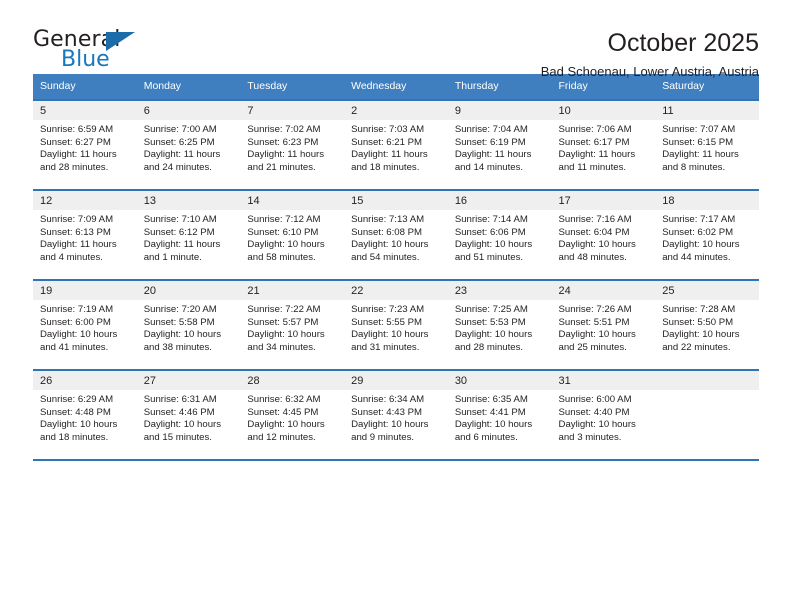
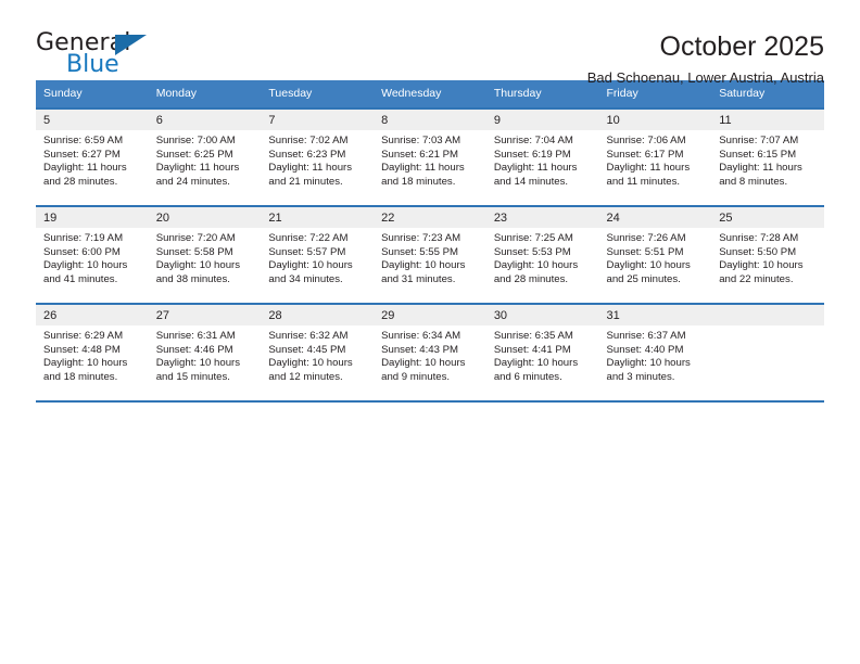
  General
  Blue
  October 2025
  Bad Schoenau, Lower Austria, Austria
  Sunday	Monday	Tuesday	Wednesday	Thursday	Friday	Saturday
- 5 Sunrise: 6:59 AM Sunset: 6:27 PM Daylight: 11 hours and 28 minutes.	6 Sunrise: 7:00 AM Sunset: 6:25 PM Daylight: 11 hours and 24 minutes.	7 Sunrise: 7:02 AM Sunset: 6:23 PM Daylight: 11 hours and 21 minutes.	2 Sunrise: 7:03 AM Sunset: 6:21 PM Daylight: 11 hours and 18 minutes.	9 Sunrise: 7:04 AM Sunset: 6:19 PM Daylight: 11 hours and 14 minutes.	10 Sunrise: 7:06 AM Sunset: 6:17 PM Daylight: 11 hours and 11 minutes.	11 Sunrise: 7:07 AM Sunset: 6:15 PM Daylight: 11 hours and 8 minutes.
+ 5 Sunrise: 6:59 AM Sunset: 6:27 PM Daylight: 11 hours and 28 minutes.	6 Sunrise: 7:00 AM Sunset: 6:25 PM Daylight: 11 hours and 24 minutes.	7 Sunrise: 7:02 AM Sunset: 6:23 PM Daylight: 11 hours and 21 minutes.	8 Sunrise: 7:03 AM Sunset: 6:21 PM Daylight: 11 hours and 18 minutes.	9 Sunrise: 7:04 AM Sunset: 6:19 PM Daylight: 11 hours and 14 minutes.	10 Sunrise: 7:06 AM Sunset: 6:17 PM Daylight: 11 hours and 11 minutes.	11 Sunrise: 7:07 AM Sunset: 6:15 PM Daylight: 11 hours and 8 minutes.
- 12 Sunrise: 7:09 AM Sunset: 6:13 PM Daylight: 11 hours and 4 minutes.	13 Sunrise: 7:10 AM Sunset: 6:12 PM Daylight: 11 hours and 1 minute.	14 Sunrise: 7:12 AM Sunset: 6:10 PM Daylight: 10 hours and 58 minutes.	15 Sunrise: 7:13 AM Sunset: 6:08 PM Daylight: 10 hours and 54 minutes.	16 Sunrise: 7:14 AM Sunset: 6:06 PM Daylight: 10 hours and 51 minutes.	17 Sunrise: 7:16 AM Sunset: 6:04 PM Daylight: 10 hours and 48 minutes.	18 Sunrise: 7:17 AM Sunset: 6:02 PM Daylight: 10 hours and 44 minutes.
  19 Sunrise: 7:19 AM Sunset: 6:00 PM Daylight: 10 hours and 41 minutes.	20 Sunrise: 7:20 AM Sunset: 5:58 PM Daylight: 10 hours and 38 minutes.	21 Sunrise: 7:22 AM Sunset: 5:57 PM Daylight: 10 hours and 34 minutes.	22 Sunrise: 7:23 AM Sunset: 5:55 PM Daylight: 10 hours and 31 minutes.	23 Sunrise: 7:25 AM Sunset: 5:53 PM Daylight: 10 hours and 28 minutes.	24 Sunrise: 7:26 AM Sunset: 5:51 PM Daylight: 10 hours and 25 minutes.	25 Sunrise: 7:28 AM Sunset: 5:50 PM Daylight: 10 hours and 22 minutes.
- 26 Sunrise: 6:29 AM Sunset: 4:48 PM Daylight: 10 hours and 18 minutes.	27 Sunrise: 6:31 AM Sunset: 4:46 PM Daylight: 10 hours and 15 minutes.	28 Sunrise: 6:32 AM Sunset: 4:45 PM Daylight: 10 hours and 12 minutes.	29 Sunrise: 6:34 AM Sunset: 4:43 PM Daylight: 10 hours and 9 minutes.	30 Sunrise: 6:35 AM Sunset: 4:41 PM Daylight: 10 hours and 6 minutes.	31 Sunrise: 6:00 AM Sunset: 4:40 PM Daylight: 10 hours and 3 minutes.
+ 26 Sunrise: 6:29 AM Sunset: 4:48 PM Daylight: 10 hours and 18 minutes.	27 Sunrise: 6:31 AM Sunset: 4:46 PM Daylight: 10 hours and 15 minutes.	28 Sunrise: 6:32 AM Sunset: 4:45 PM Daylight: 10 hours and 12 minutes.	29 Sunrise: 6:34 AM Sunset: 4:43 PM Daylight: 10 hours and 9 minutes.	30 Sunrise: 6:35 AM Sunset: 4:41 PM Daylight: 10 hours and 6 minutes.	31 Sunrise: 6:37 AM Sunset: 4:40 PM Daylight: 10 hours and 3 minutes.
